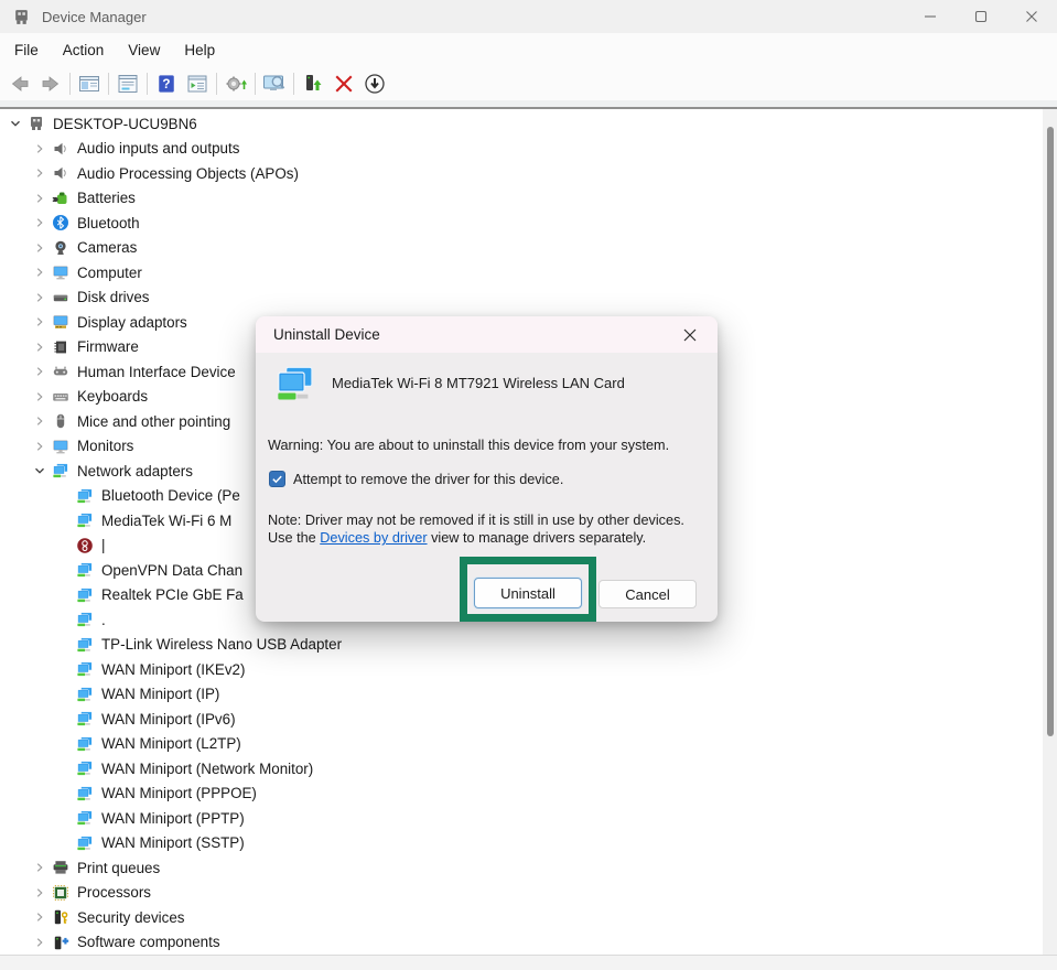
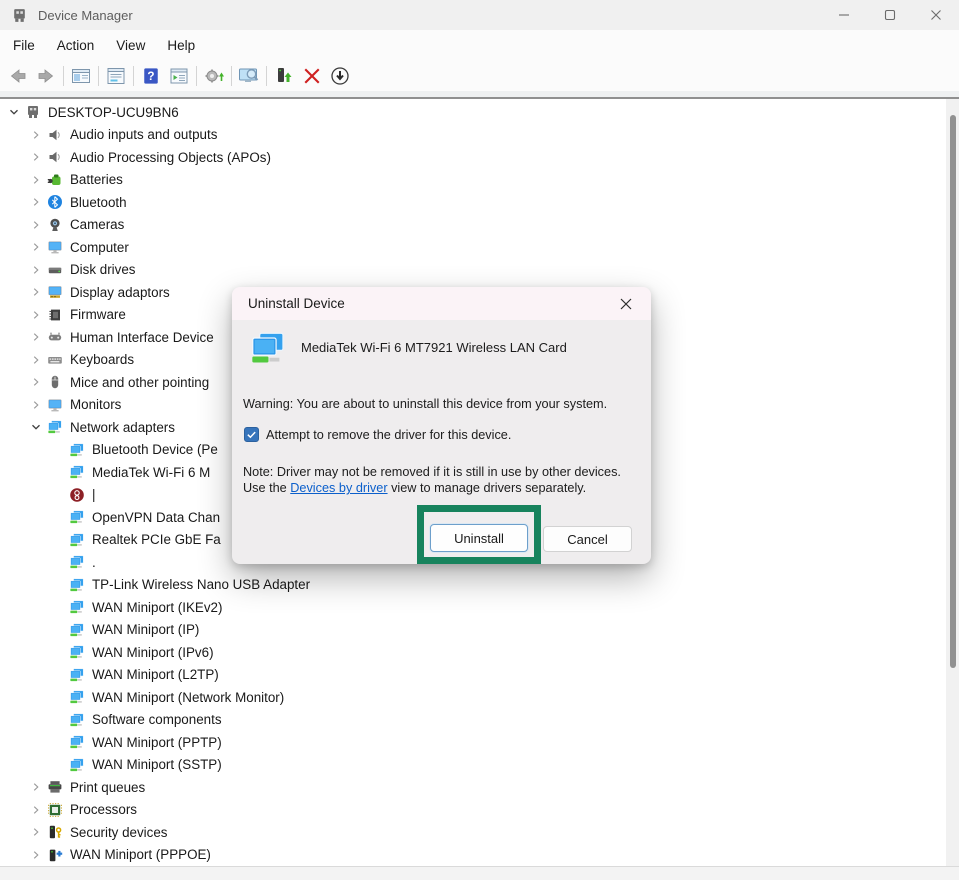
  Device Manager
  File
  Action
  View
  Help
  ?
  DESKTOP-UCU9BN6
  Audio inputs and outputs
  Audio Processing Objects (APOs)
  Batteries
  Bluetooth
  Cameras
  Computer
  Disk drives
  Display adaptors
  Firmware
  Human Interface Device
  Keyboards
  Mice and other pointing
  Monitors
  Network adapters
  Bluetooth Device (Pe
  MediaTek Wi-Fi 6 M
  |
  OpenVPN Data Chan
  Realtek PCIe GbE Fa
  .
  TP-Link Wireless Nano USB Adapter
  WAN Miniport (IKEv2)
  WAN Miniport (IP)
  WAN Miniport (IPv6)
  WAN Miniport (L2TP)
  WAN Miniport (Network Monitor)
- WAN Miniport (PPPOE)
+ Software components
  WAN Miniport (PPTP)
  WAN Miniport (SSTP)
  Print queues
  Processors
  Security devices
- Software components
+ WAN Miniport (PPPOE)
  Uninstall Device
- MediaTek Wi-Fi 8 MT7921 Wireless LAN Card
+ MediaTek Wi-Fi 6 MT7921 Wireless LAN Card
  Warning: You are about to uninstall this device from your system.
  Attempt to remove the driver for this device.
  Note: Driver may not be removed if it is still in use by other devices. Use the Devices by driver view to manage drivers separately.
  Uninstall
  Cancel
